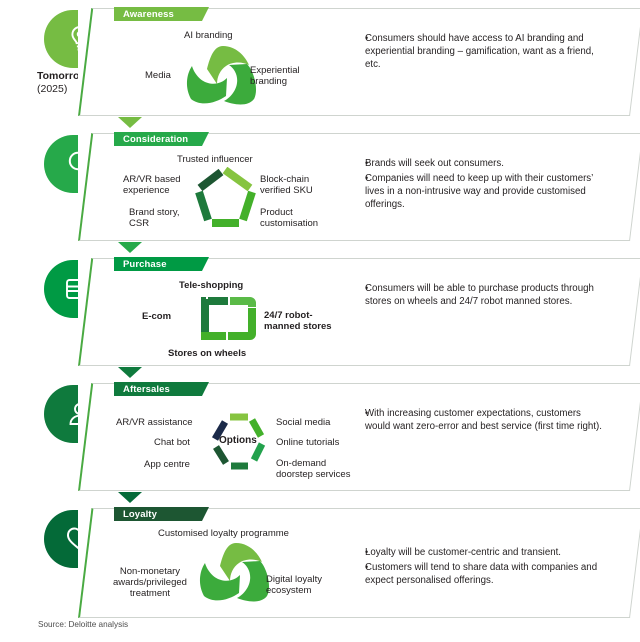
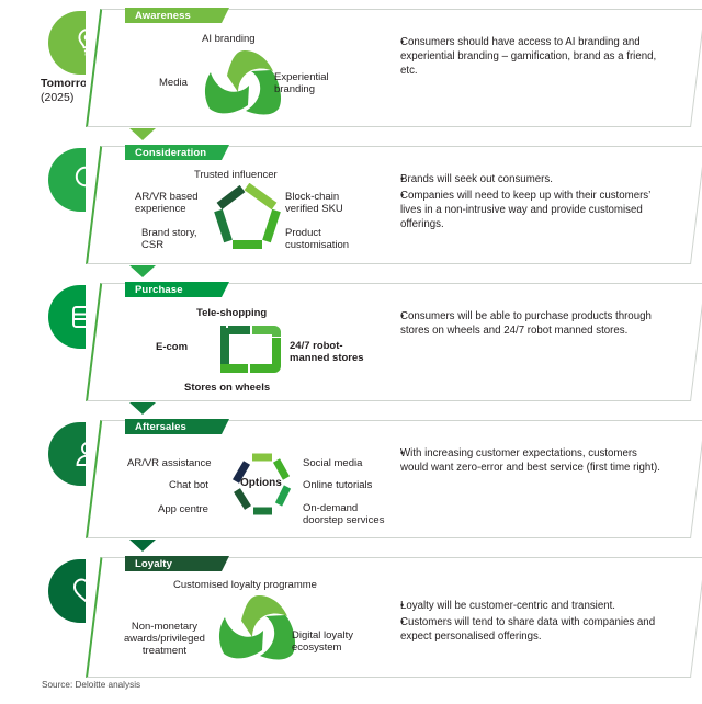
  Tomorro
  (2025)
  Awareness
  AI branding
  Media
  Experiential
  branding
- Consumers should have access to AI branding and experiential branding – gamification, want as a friend, etc.
+ Consumers should have access to AI branding and experiential branding – gamification, brand as a friend, etc.
  Consideration
  Trusted influencer
  AR/VR based
  experience
  Block-chain
  verified SKU
  Brand story,
  CSR
  Product
  customisation
  Brands will seek out consumers.
  Companies will need to keep up with their customers’ lives in a non-intrusive way and provide customised offerings.
  Purchase
  Tele-shopping
  E-com
  24/7 robot-
  manned stores
  Stores on wheels
  Consumers will be able to purchase products through stores on wheels and 24/7 robot manned stores.
  Aftersales
  Options
  AR/VR assistance
  Social media
  Chat bot
  Online tutorials
  App centre
  On-demand
  doorstep services
  With increasing customer expectations, customers would want zero-error and best service (first time right).
  Loyalty
  Customised loyalty programme
  Non-monetary
  awards/privileged
  treatment
  Digital loyalty
  ecosystem
  Loyalty will be customer-centric and transient.
  Customers will tend to share data with companies and expect personalised offerings.
  Source: Deloitte analysis
